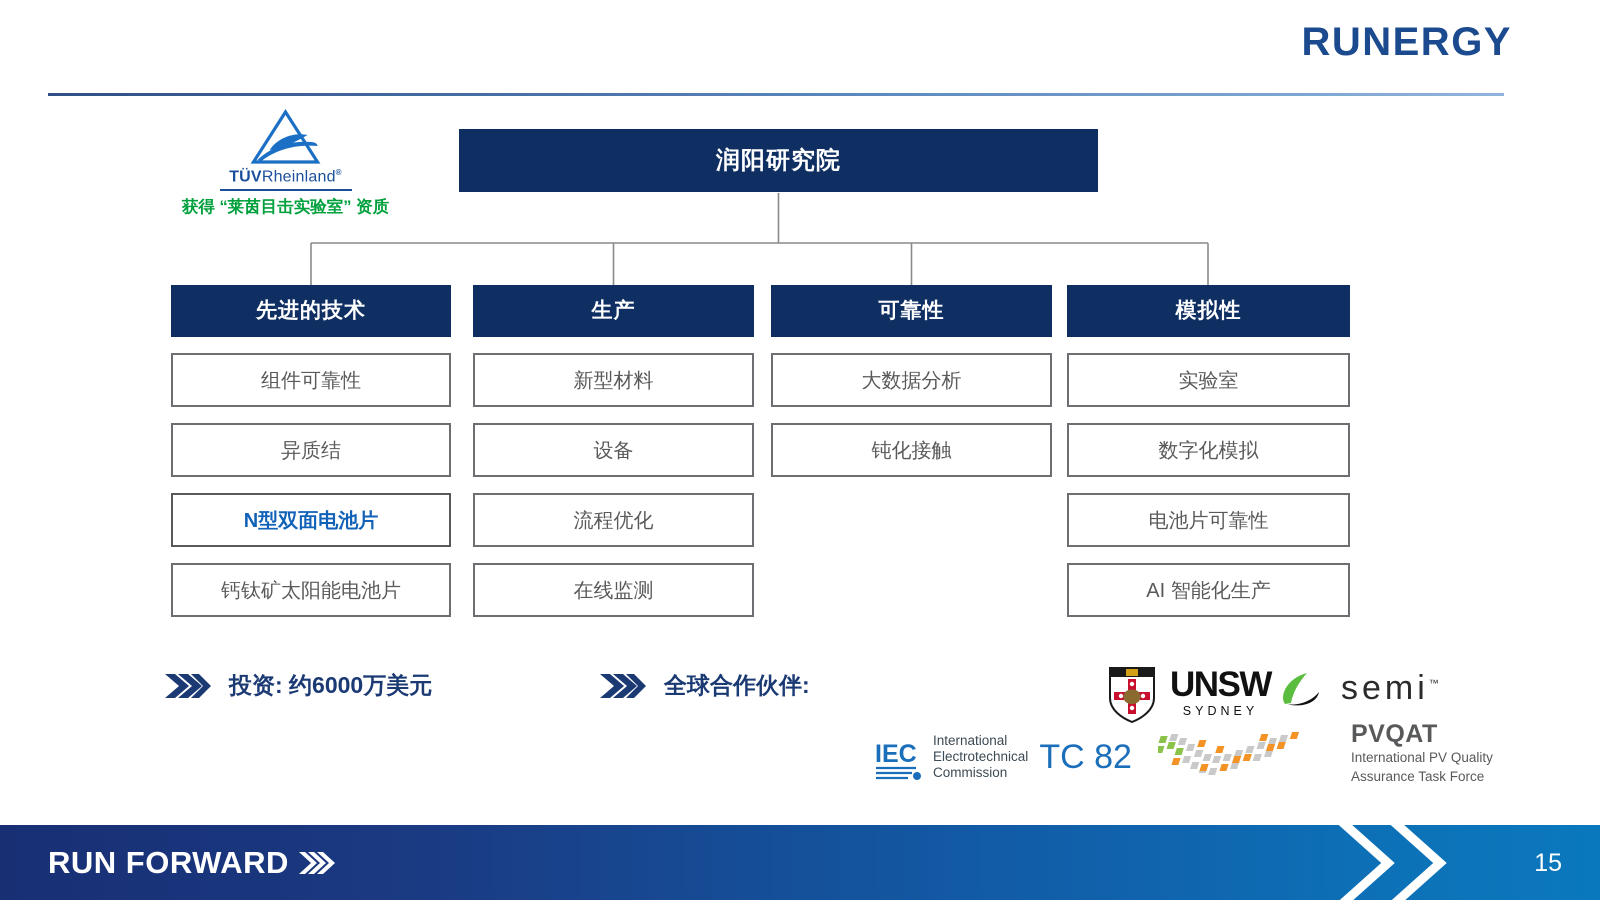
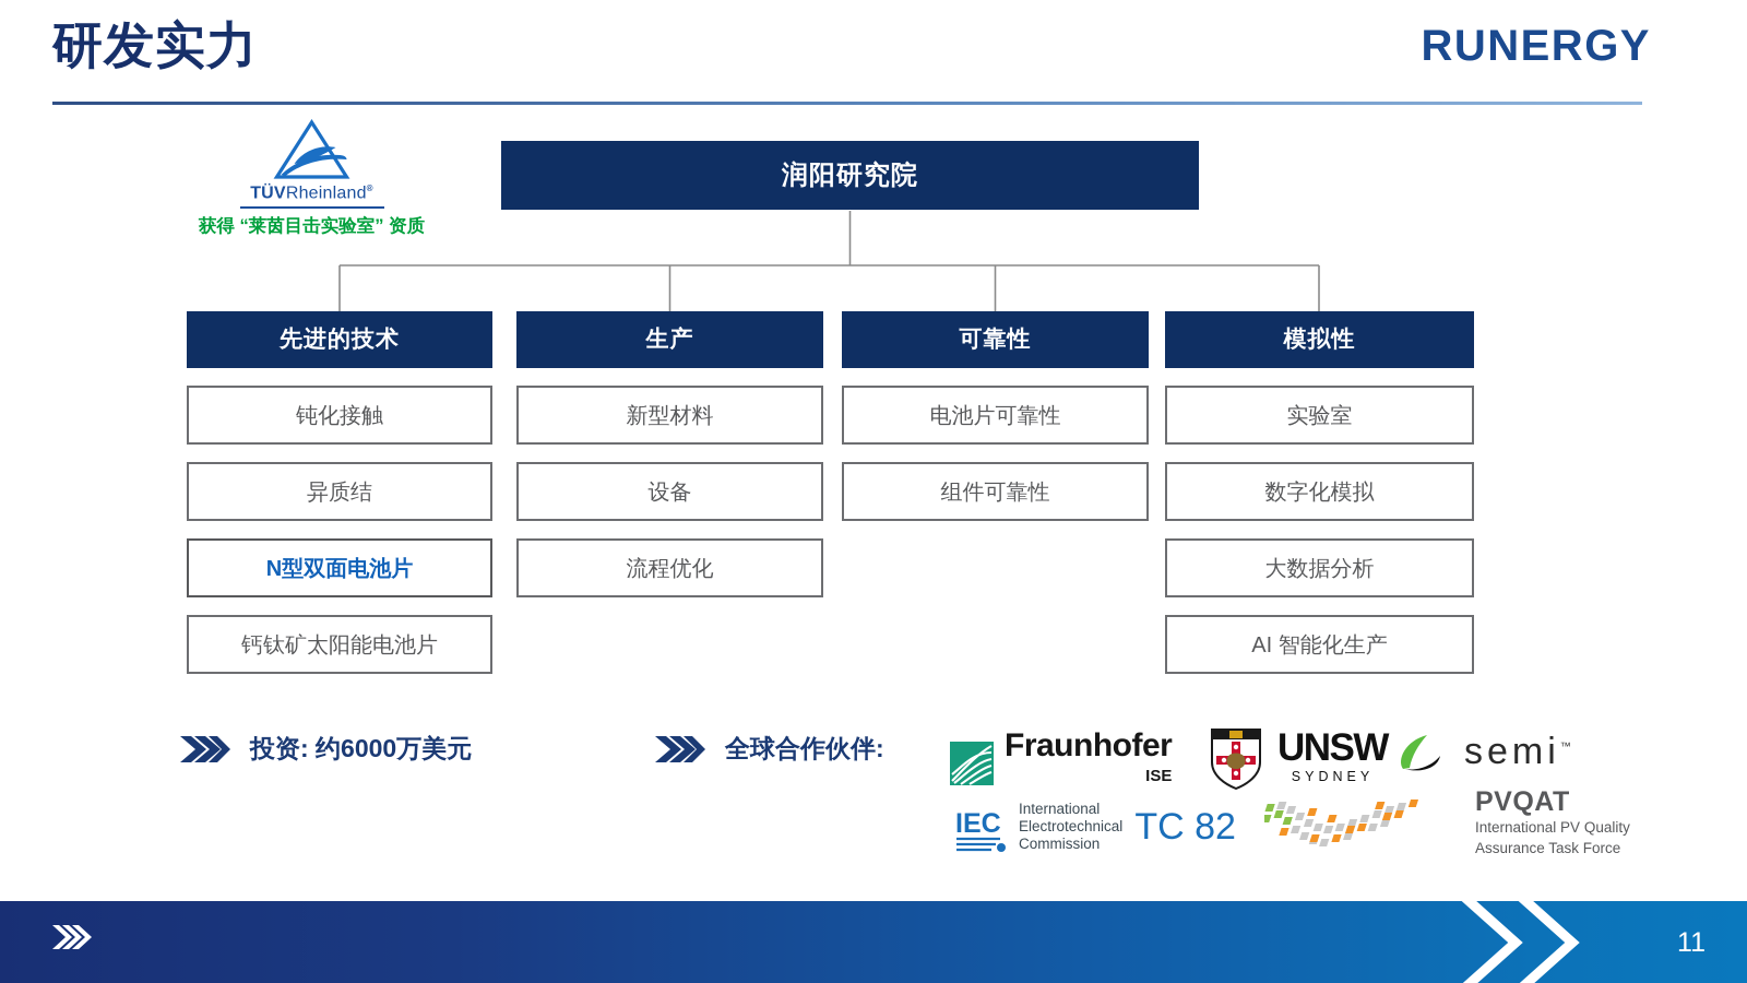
+ 研发实力
  RUNERGY
  TÜVRheinland®
  获得 “莱茵目击实验室” 资质
  润阳研究院
  先进的技术
- 组件可靠性
+ 钝化接触
  异质结
  N型双面电池片
  钙钛矿太阳能电池片
  生产
  新型材料
  设备
  流程优化
- 在线监测
  可靠性
- 大数据分析
+ 电池片可靠性
- 钝化接触
+ 组件可靠性
  模拟性
  实验室
  数字化模拟
- 电池片可靠性
+ 大数据分析
  AI 智能化生产
  投资: 约6000万美元
  全球合作伙伴:
+ Fraunhofer
+ ISE
  UNSW
  SYDNEY
  semi™
  IEC
  International
  Electrotechnical
  Commission
  TC 82
  PVQAT
  International PV Quality
  Assurance Task Force
- RUN FORWARD
- 15
+ 11
